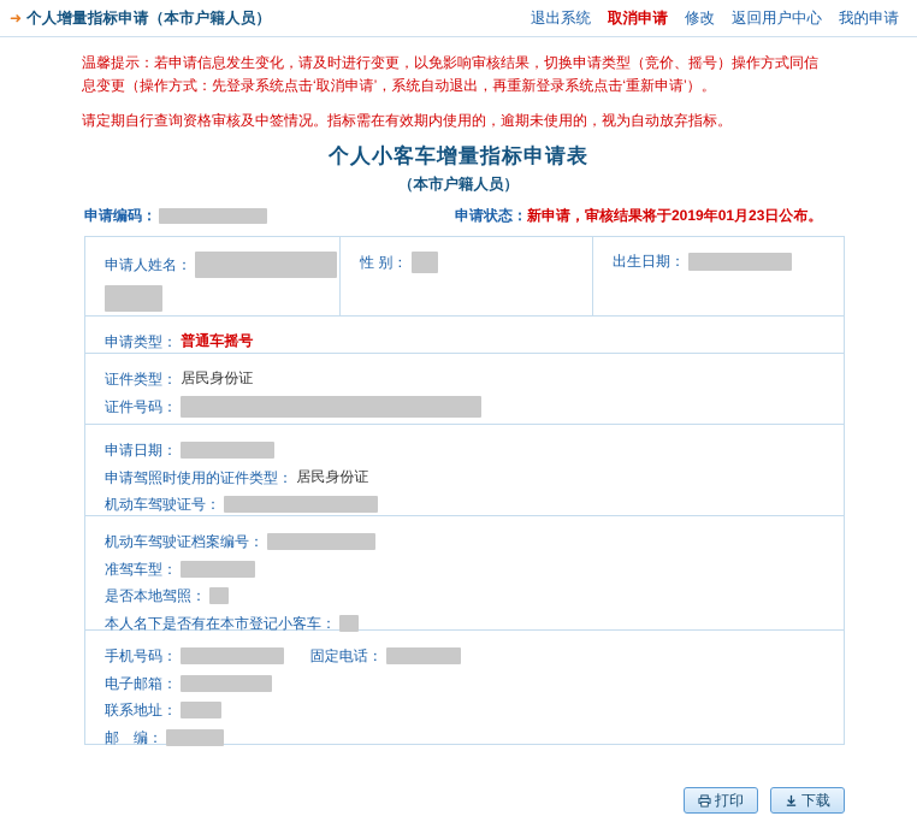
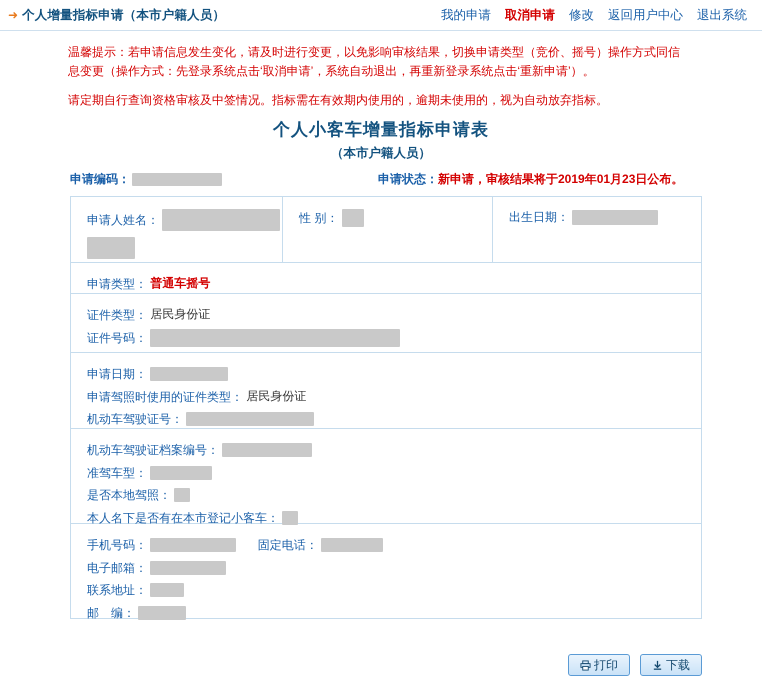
  ➜
  个人增量指标申请（本市户籍人员）
- 退出系统
+ 我的申请
  取消申请
  修改
  返回用户中心
- 我的申请
+ 退出系统
  温馨提示：若申请信息发生变化，请及时进行变更，以免影响审核结果，切换申请类型（竞价、摇号）操作方式同信
  息变更（操作方式：先登录系统点击‘取消申请’，系统自动退出，再重新登录系统点击‘重新申请’）。
  请定期自行查询资格审核及中签情况。指标需在有效期内使用的，逾期未使用的，视为自动放弃指标。
  个人小客车增量指标申请表
  （本市户籍人员）
  申请编码：
  申请状态：
  新申请，审核结果将于2019年01月23日公布。
  申请人姓名：
  性 别：
  出生日期：
  申请类型： 普通车摇号
  证件类型： 居民身份证
  证件号码：
  申请日期：
  申请驾照时使用的证件类型： 居民身份证
  机动车驾驶证号：
  机动车驾驶证档案编号：
  准驾车型：
  是否本地驾照：
  本人名下是否有在本市登记小客车：
  手机号码： 固定电话：
  电子邮箱：
  联系地址：
  邮 编：
  打印
  下载
